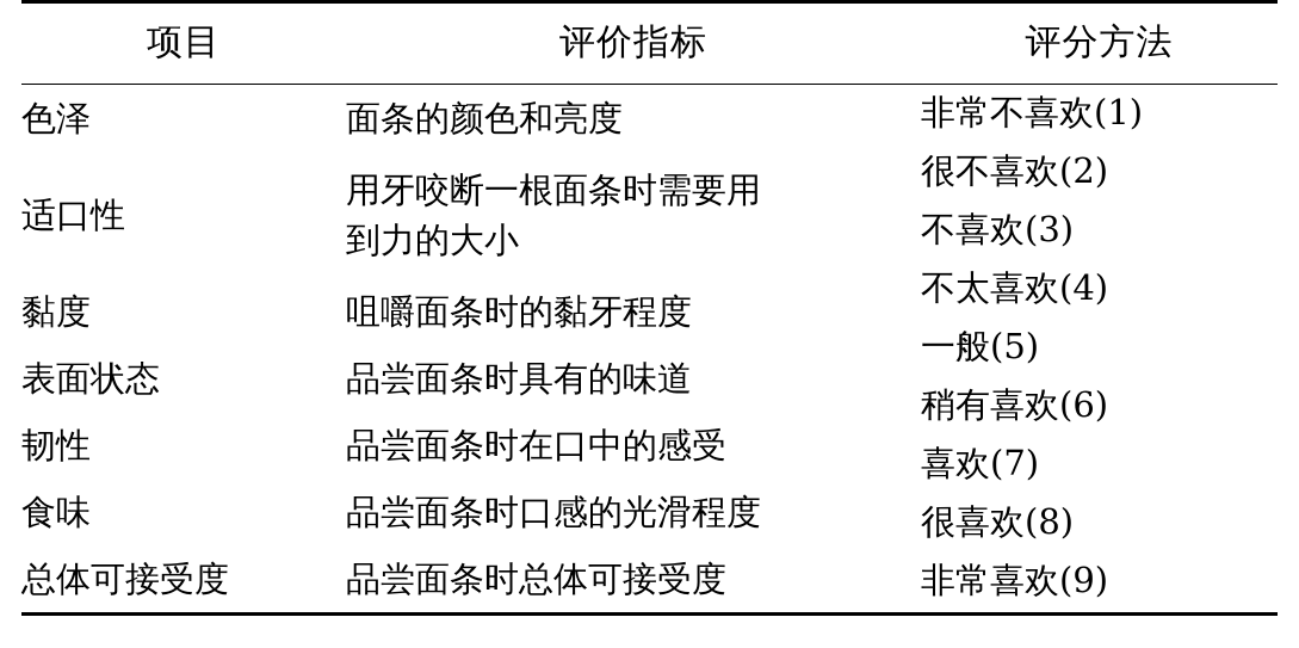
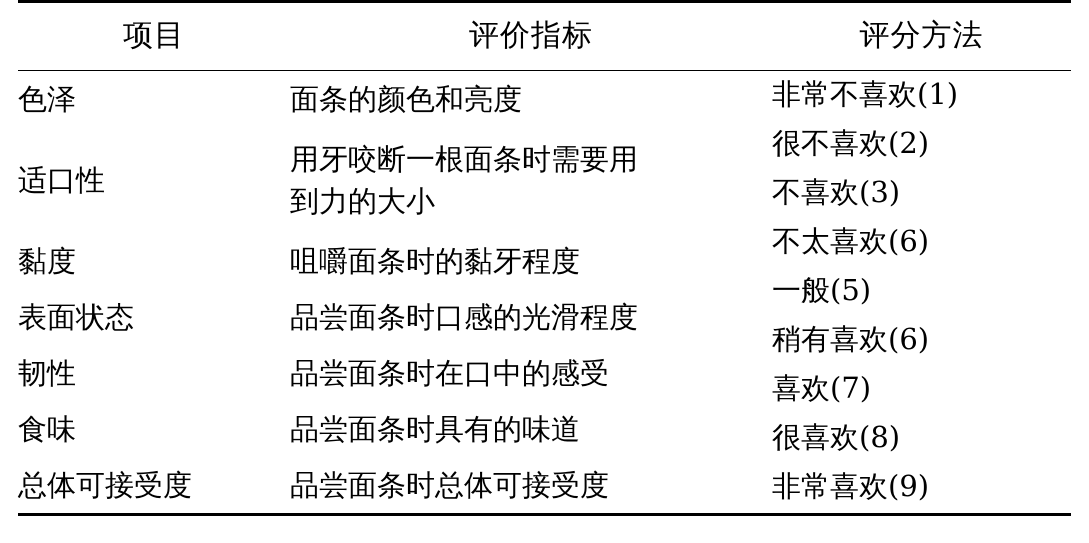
  项目	评价指标	评分方法
- 色泽	面条的颜色和亮度	非常不喜欢(1) 很不喜欢(2) 不喜欢(3) 不太喜欢(4) 一般(5) 稍有喜欢(6) 喜欢(7) 很喜欢(8) 非常喜欢(9)
+ 色泽	面条的颜色和亮度	非常不喜欢(1) 很不喜欢(2) 不喜欢(3) 不太喜欢(6) 一般(5) 稍有喜欢(6) 喜欢(7) 很喜欢(8) 非常喜欢(9)
  适口性	用牙咬断一根面条时需要用 到力的大小
  黏度	咀嚼面条时的黏牙程度
- 表面状态	品尝面条时具有的味道
+ 表面状态	品尝面条时口感的光滑程度
  韧性	品尝面条时在口中的感受
- 食味	品尝面条时口感的光滑程度
+ 食味	品尝面条时具有的味道
  总体可接受度	品尝面条时总体可接受度
